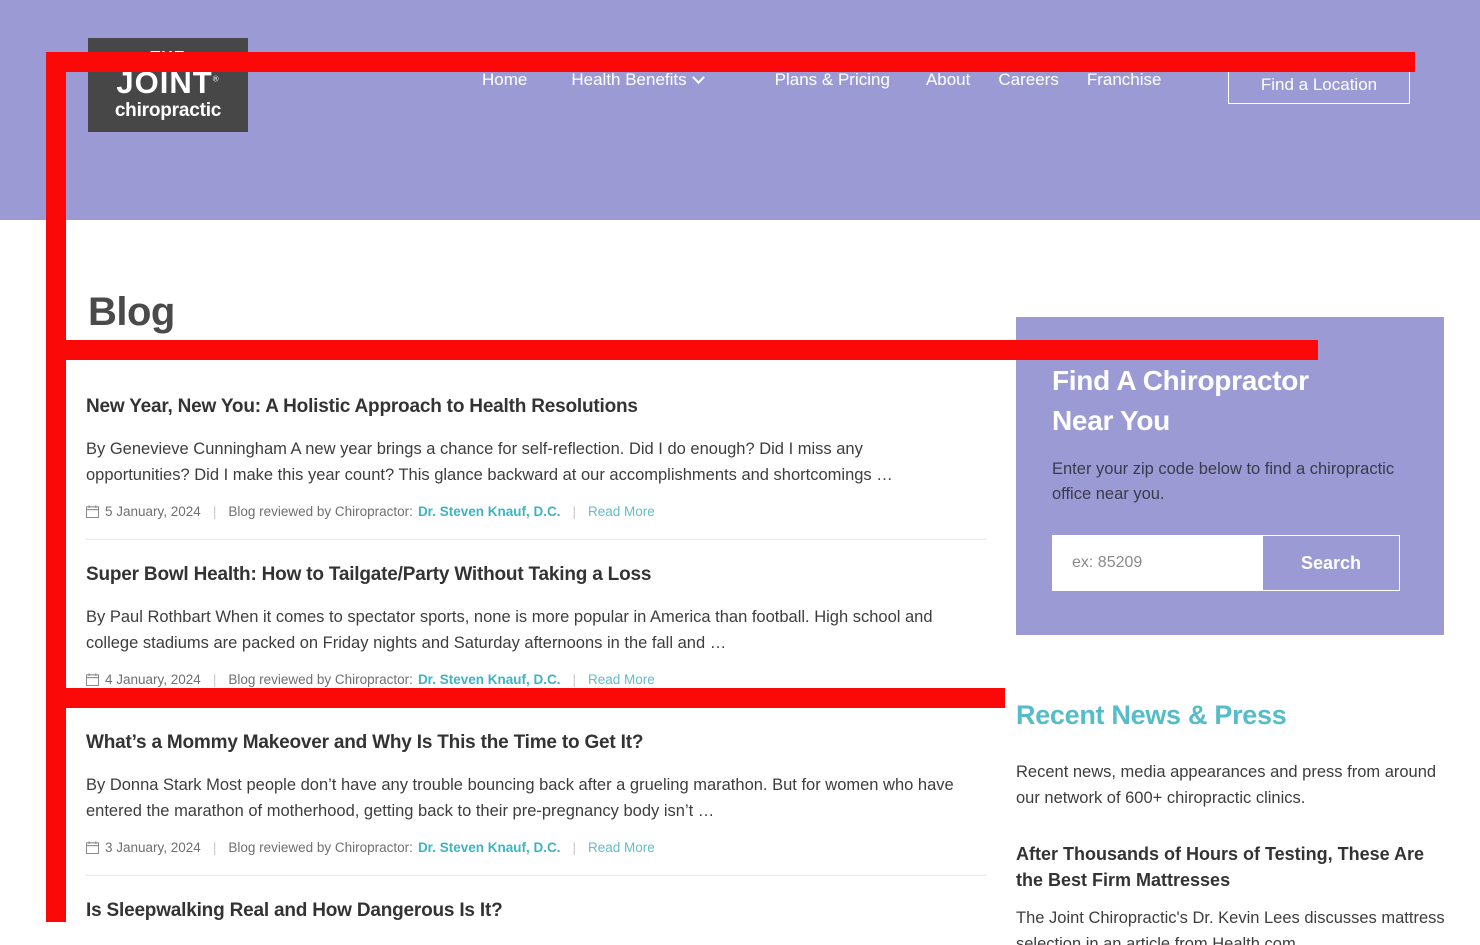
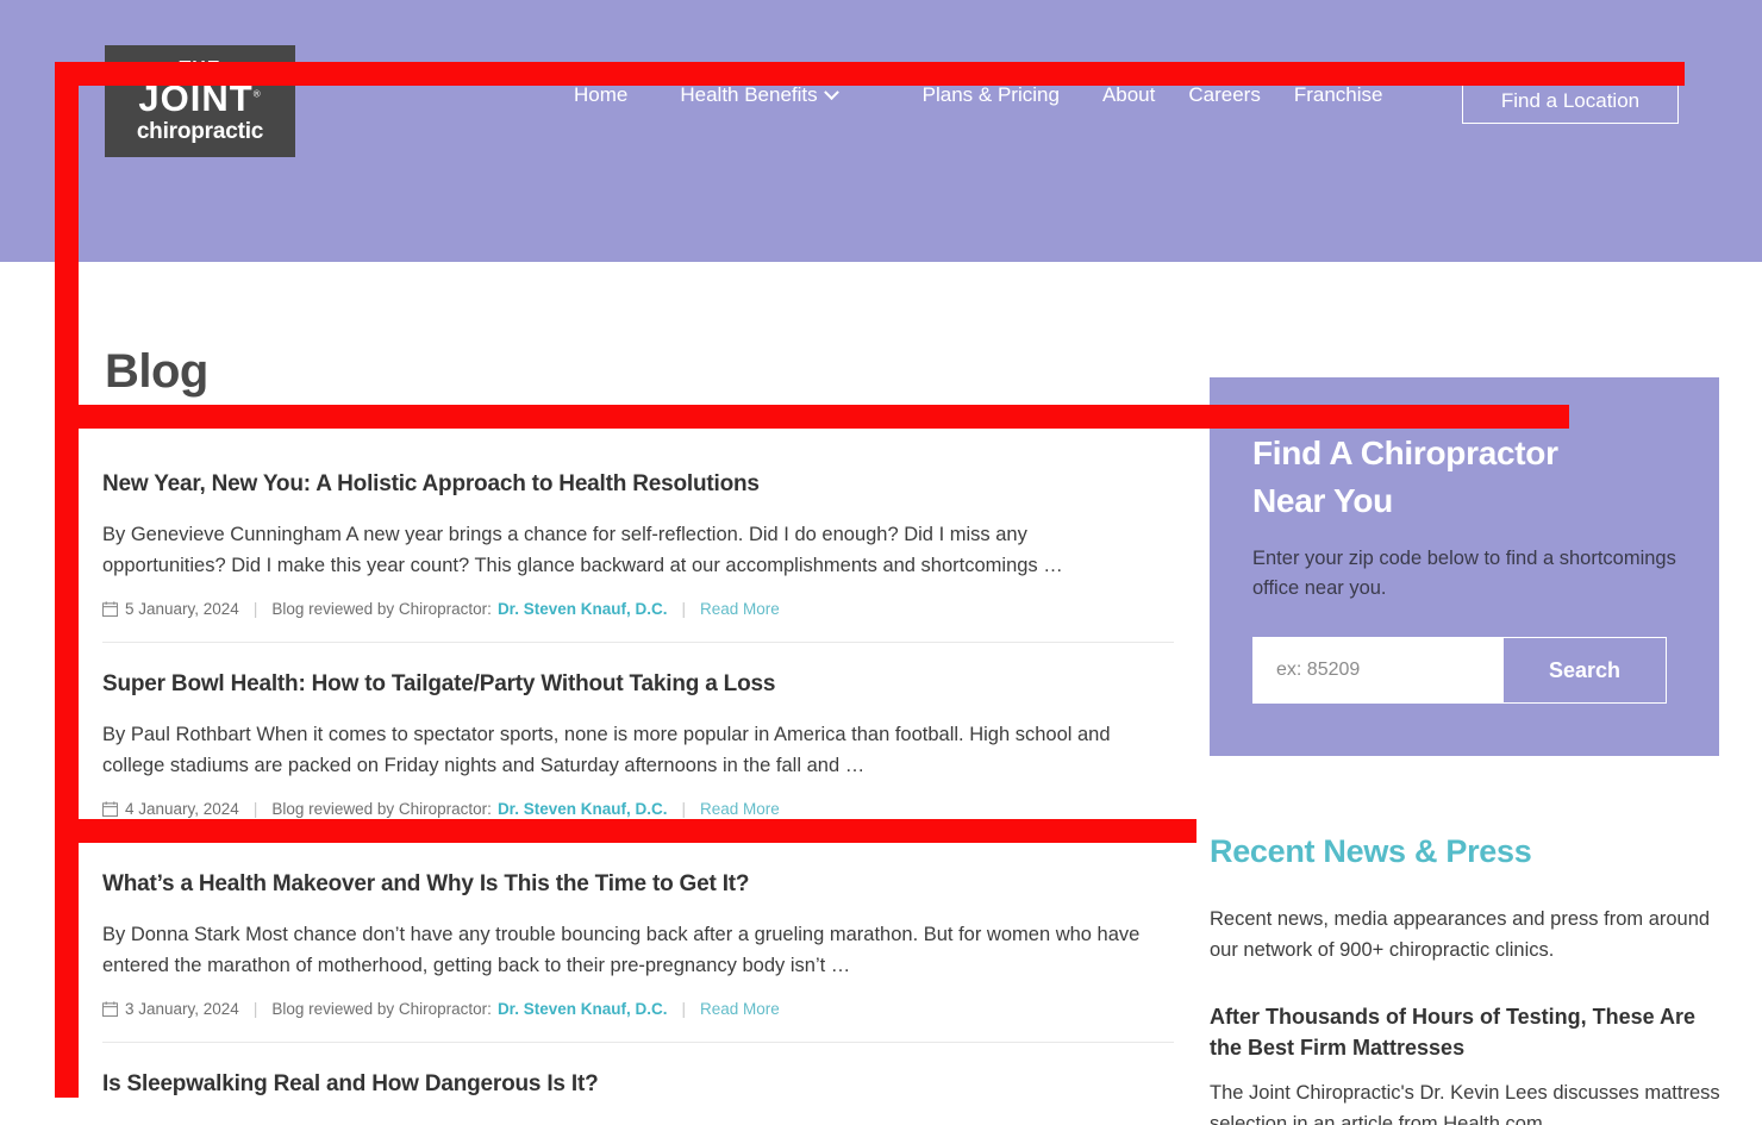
  JOINT®
  chiropractic
  Home
  Health Benefits
  Plans & Pricing
  About
  Careers
  Franchise
  Find a Location
  Blog
  New Year, New You: A Holistic Approach to Health Resolutions
  By Genevieve Cunningham A new year brings a chance for self-reflection. Did I do enough? Did I miss any opportunities? Did I make this year count? This glance backward at our accomplishments and shortcomings …
  5 January, 2024
  |
  Blog reviewed by Chiropractor:
  Dr. Steven Knauf, D.C.
  |
  Read More
  Super Bowl Health: How to Tailgate/Party Without Taking a Loss
  By Paul Rothbart When it comes to spectator sports, none is more popular in America than football. High school and college stadiums are packed on Friday nights and Saturday afternoons in the fall and …
  4 January, 2024
  |
  Blog reviewed by Chiropractor:
  Dr. Steven Knauf, D.C.
  |
  Read More
- What’s a Mommy Makeover and Why Is This the Time to Get It?
+ What’s a Health Makeover and Why Is This the Time to Get It?
- By Donna Stark Most people don’t have any trouble bouncing back after a grueling marathon. But for women who have entered the marathon of motherhood, getting back to their pre-pregnancy body isn’t …
+ By Donna Stark Most chance don’t have any trouble bouncing back after a grueling marathon. But for women who have entered the marathon of motherhood, getting back to their pre-pregnancy body isn’t …
  3 January, 2024
  |
  Blog reviewed by Chiropractor:
  Dr. Steven Knauf, D.C.
  |
  Read More
  Is Sleepwalking Real and How Dangerous Is It?
  Find A Chiropractor
  Near You
- Enter your zip code below to find a chiropractic office near you.
+ Enter your zip code below to find a shortcomings office near you.
  ex: 85209
  Search
  Recent News & Press
- Recent news, media appearances and press from around our network of 600+ chiropractic clinics.
+ Recent news, media appearances and press from around our network of 900+ chiropractic clinics.
  After Thousands of Hours of Testing, These Are the Best Firm Mattresses
  The Joint Chiropractic's Dr. Kevin Lees discusses mattress selection in an article from Health.com
